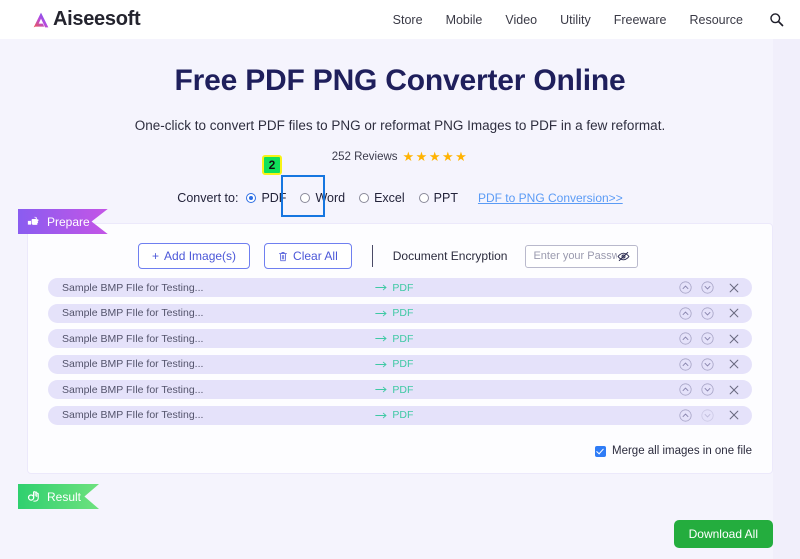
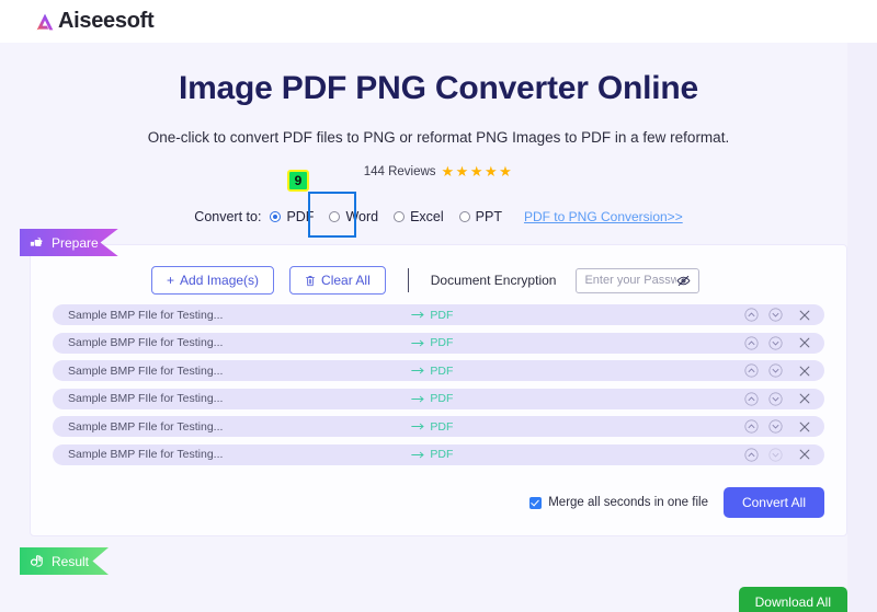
  Aiseesoft
- Store
- Mobile
- Video
- Utility
- Freeware
- Resource
- Free PDF PNG Converter Online
+ Image PDF PNG Converter Online
  One-click to convert PDF files to PNG or reformat PNG Images to PDF in a few reformat.
- 252 Reviews
+ 144 Reviews
  ★★★★★
  Convert to:
  PDF
  Word
  Excel
  PPT
  PDF to PNG Conversion>>
- 2
+ 9
  Prepare
  +
  Add Image(s)
  Clear All
  Document Encryption
  Enter your Passw
  Sample BMP FIle for Testing...
  PDF
  Sample BMP FIle for Testing...
  PDF
  Sample BMP FIle for Testing...
  PDF
  Sample BMP FIle for Testing...
  PDF
  Sample BMP FIle for Testing...
  PDF
  Sample BMP FIle for Testing...
  PDF
- Merge all images in one file
+ Merge all seconds in one file
+ Convert All
  Result
  Download All
